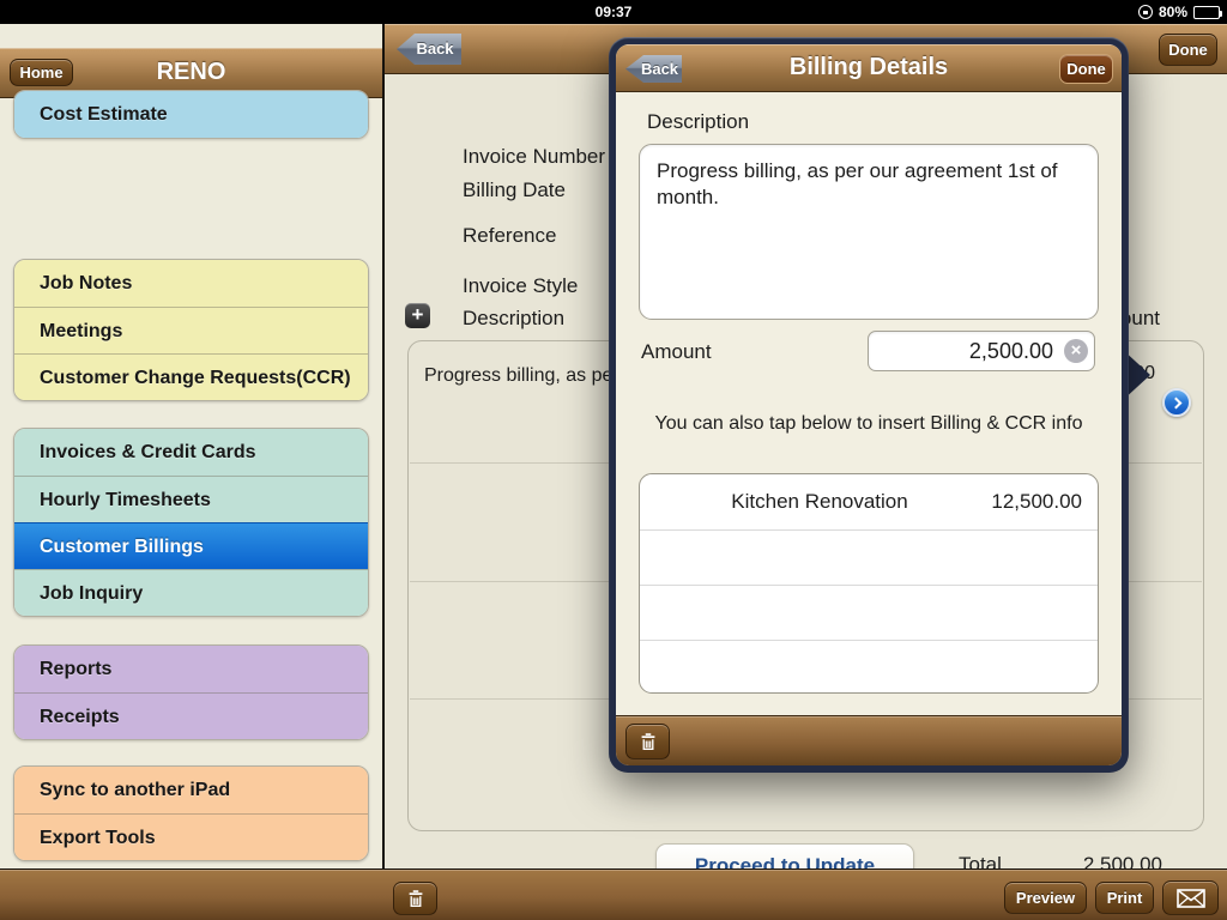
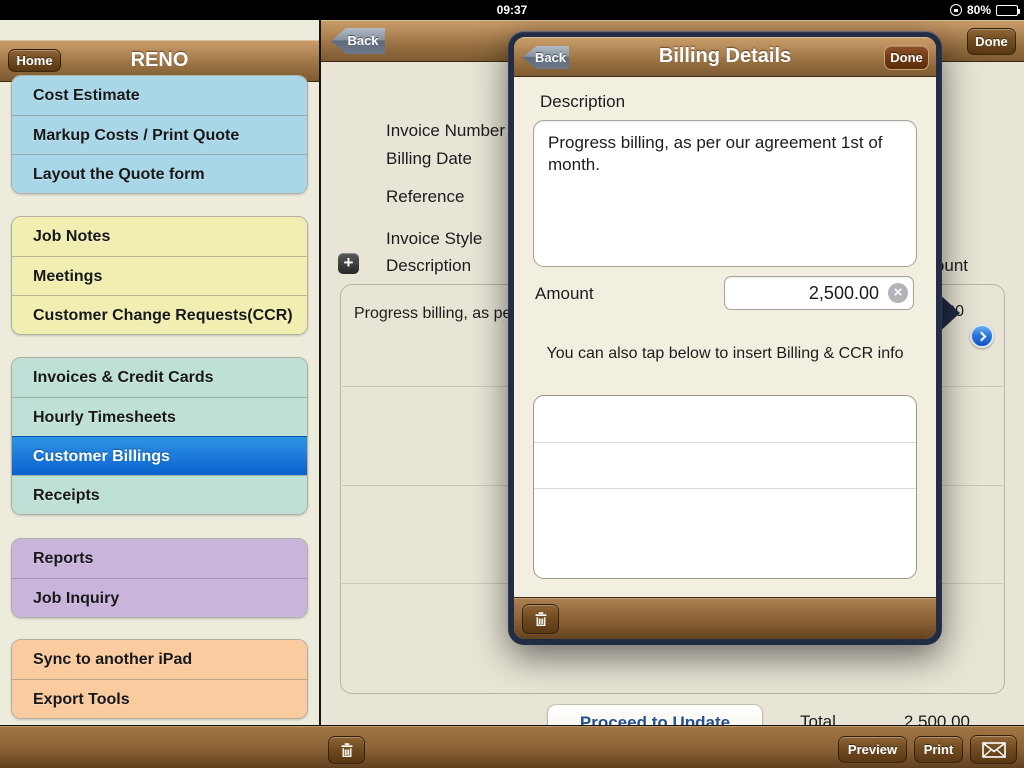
  09:37
  80%
  Home
  RENO
  Cost Estimate
+ Markup Costs / Print Quote
+ Layout the Quote form
  Job Notes
  Meetings
  Customer Change Requests(CCR)
  Invoices & Credit Cards
  Hourly Timesheets
  Customer Billings
- Job Inquiry
+ Receipts
  Reports
- Receipts
+ Job Inquiry
  Sync to another iPad
  Export Tools
  Back
  Done
  Invoice Number
  Billing Date
  Reference
  Invoice Style
  +
  Description
  Proceed to Update
  Total
  2,500.00
  Preview
  Print
  Back
  Billing Details
  Done
  Description
  Progress billing, as per our agreement 1st of month.
  Amount
  2,500.00
  ×
  You can also tap below to insert Billing & CCR info
- Kitchen Renovation
- 12,500.00
